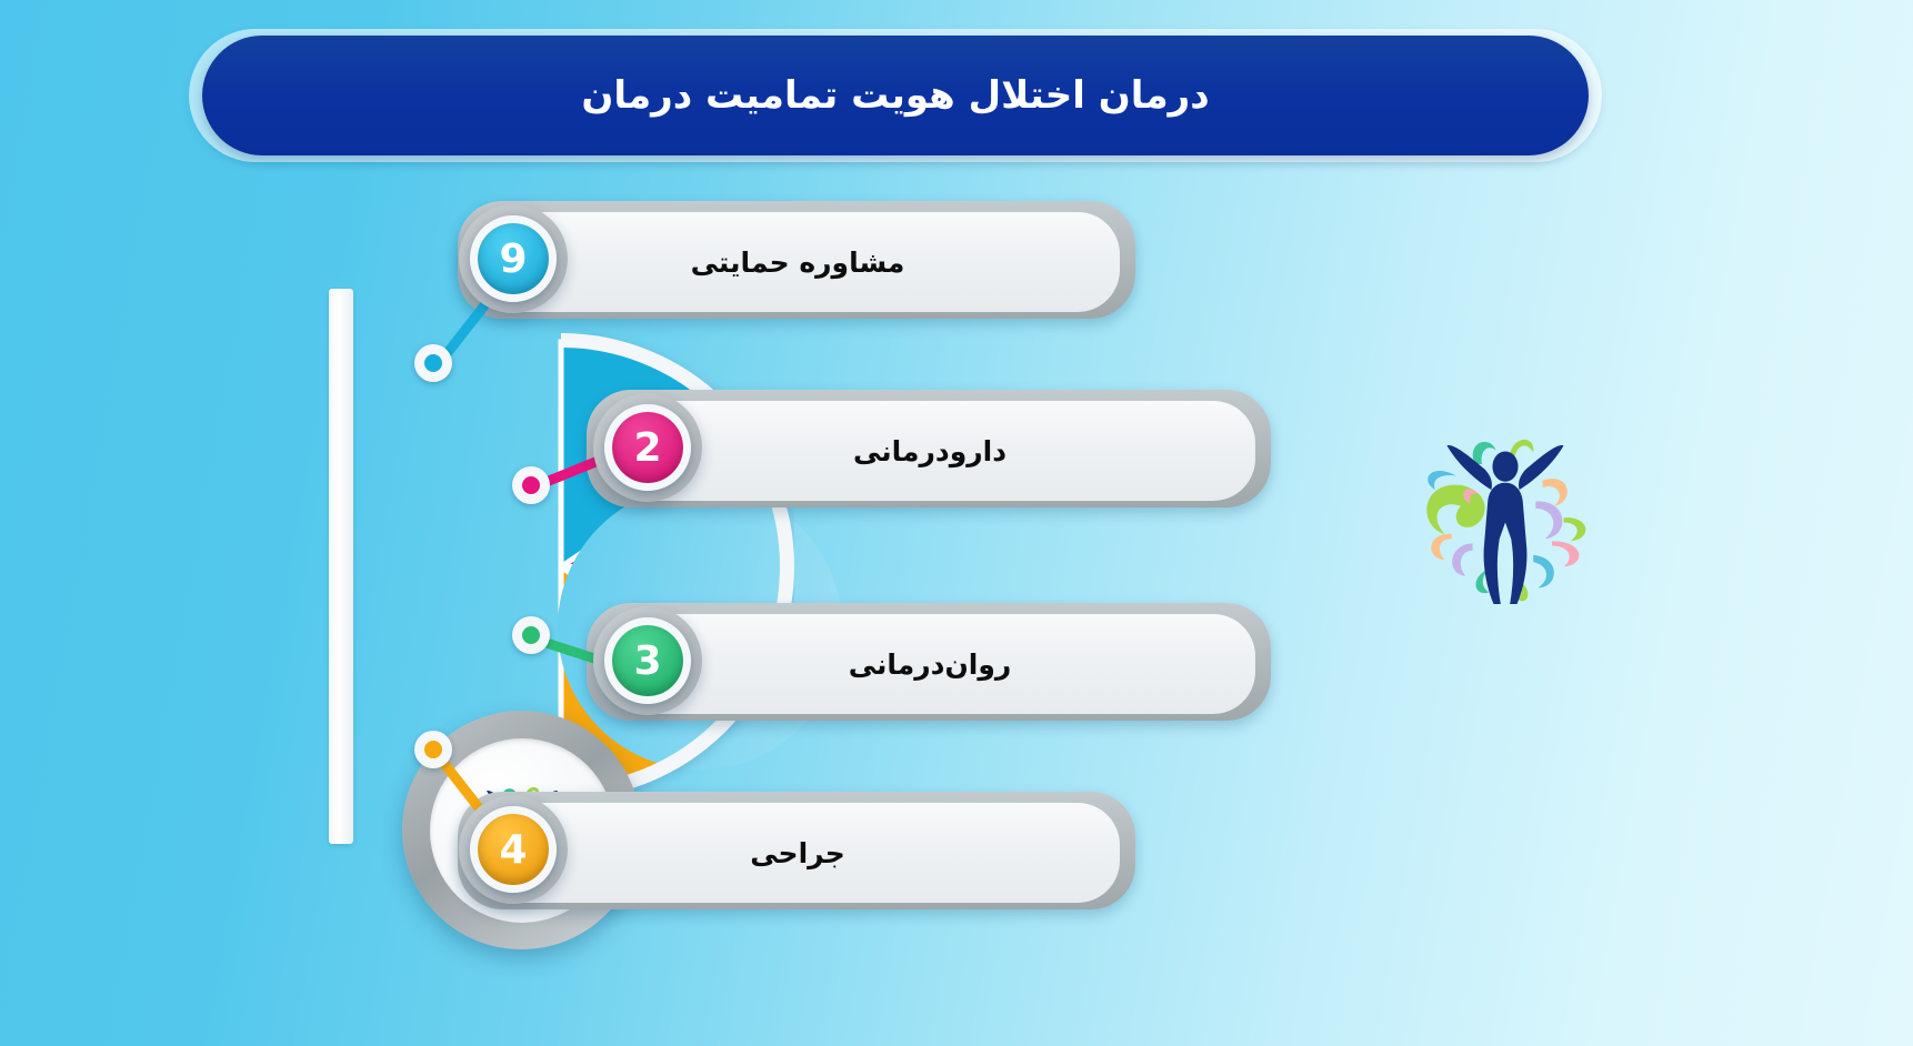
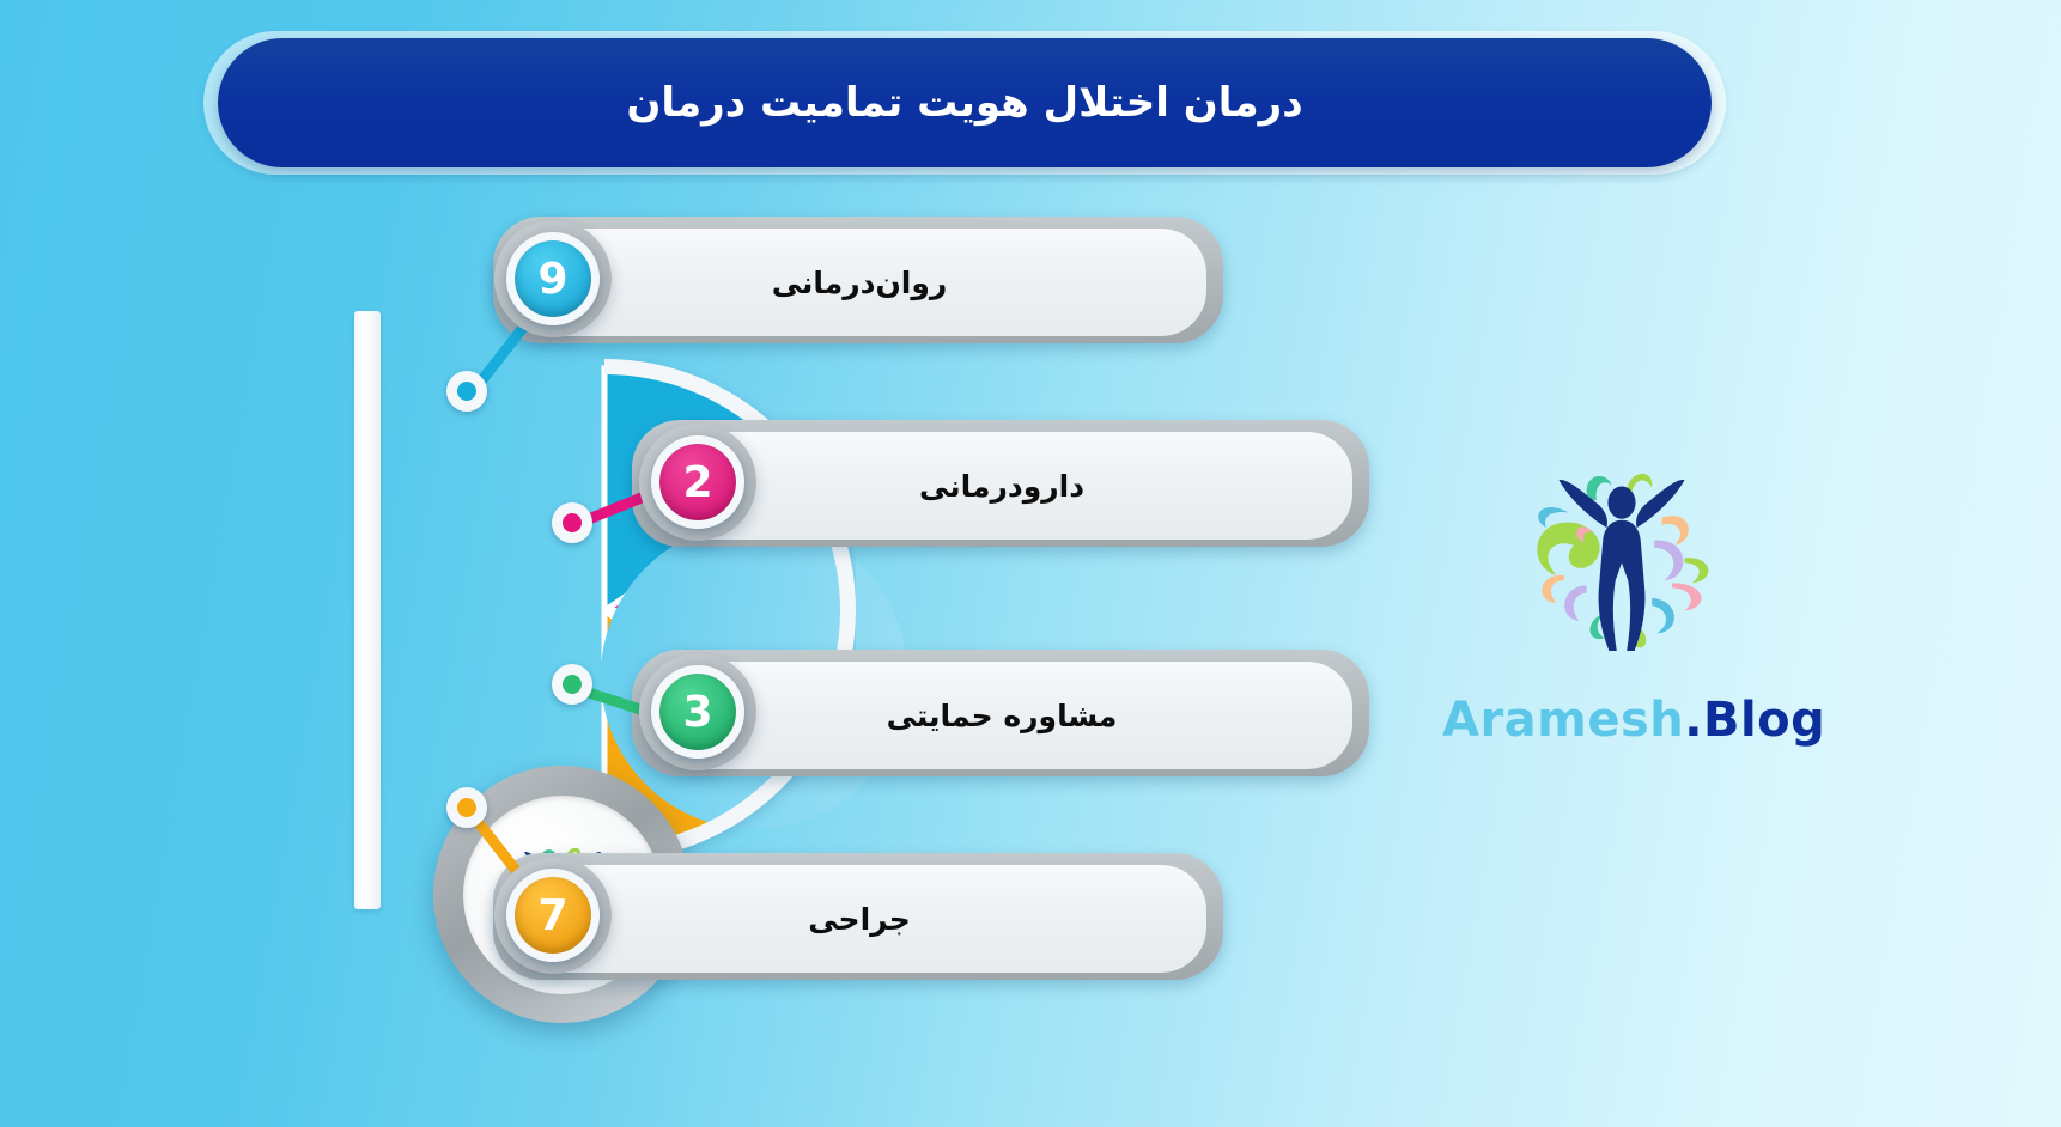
  درمان اختلال هویت تمامیت درمان
- مشاوره حمایتی
+ روان‌درمانی
  9
  دارودرمانی
  2
- روان‌درمانی
+ مشاوره حمایتی
  3
  جراحی
- 4
+ 7
+ Aramesh.Blog
